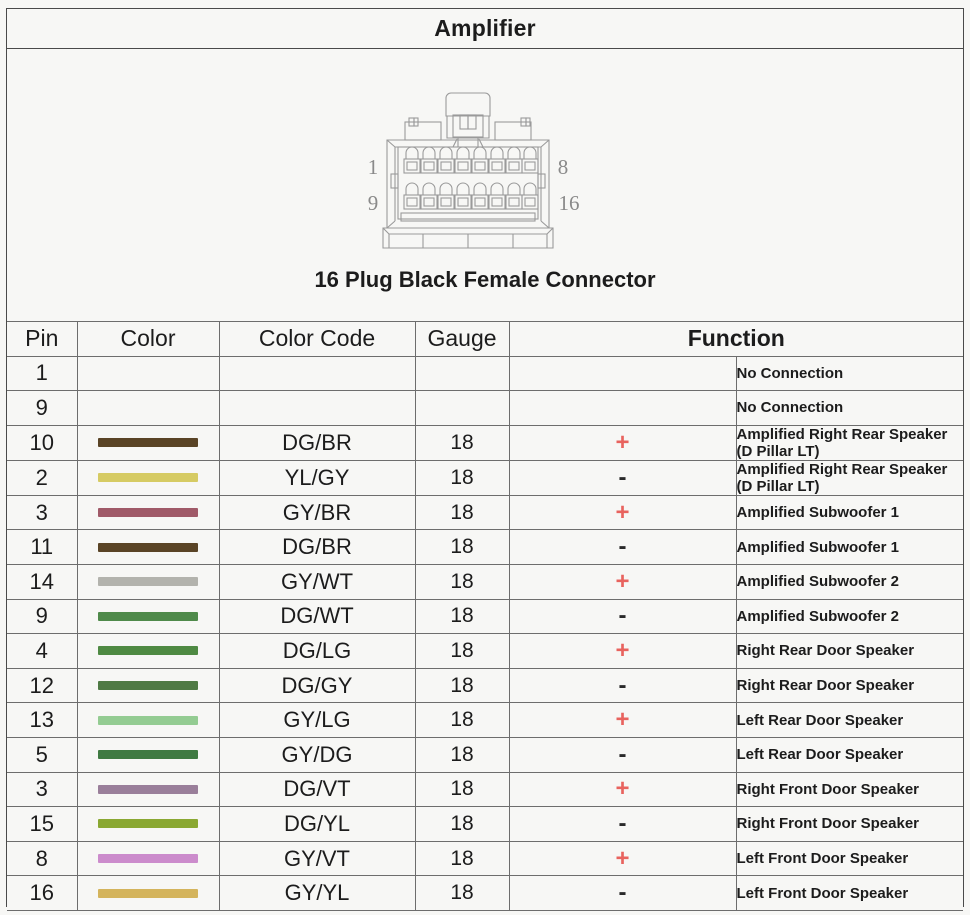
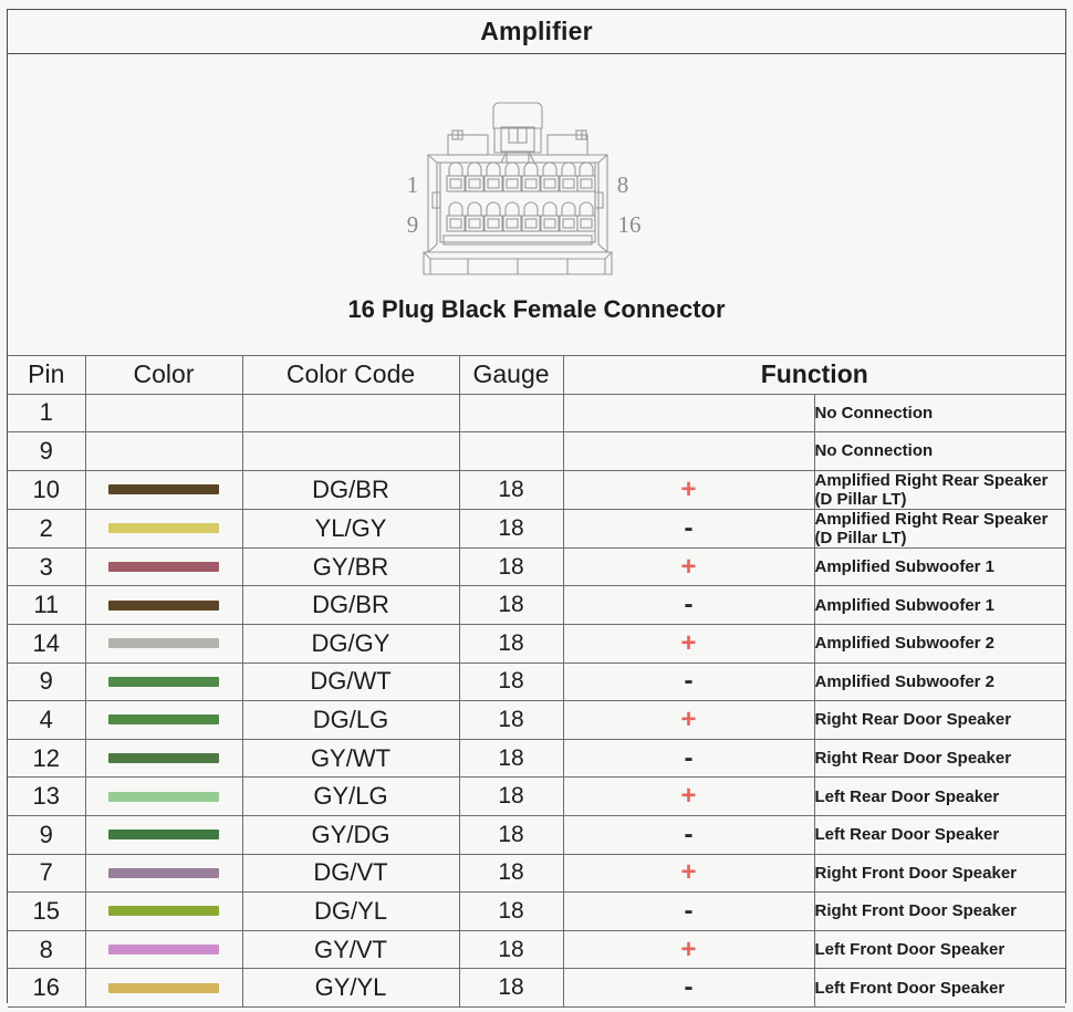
  Amplifier
  1
  8
  9
  16
  16 Plug Black Female Connector
  Pin	Color	Color Code	Gauge	Function
  1					No Connection
  9					No Connection
  10		DG/BR	18	+	Amplified Right Rear Speaker (D Pillar LT)
  2		YL/GY	18	-	Amplified Right Rear Speaker (D Pillar LT)
  3		GY/BR	18	+	Amplified Subwoofer 1
  11		DG/BR	18	-	Amplified Subwoofer 1
- 14		GY/WT	18	+	Amplified Subwoofer 2
+ 14		DG/GY	18	+	Amplified Subwoofer 2
  9		DG/WT	18	-	Amplified Subwoofer 2
  4		DG/LG	18	+	Right Rear Door Speaker
- 12		DG/GY	18	-	Right Rear Door Speaker
+ 12		GY/WT	18	-	Right Rear Door Speaker
  13		GY/LG	18	+	Left Rear Door Speaker
- 5		GY/DG	18	-	Left Rear Door Speaker
+ 9		GY/DG	18	-	Left Rear Door Speaker
- 3		DG/VT	18	+	Right Front Door Speaker
+ 7		DG/VT	18	+	Right Front Door Speaker
  15		DG/YL	18	-	Right Front Door Speaker
  8		GY/VT	18	+	Left Front Door Speaker
  16		GY/YL	18	-	Left Front Door Speaker
